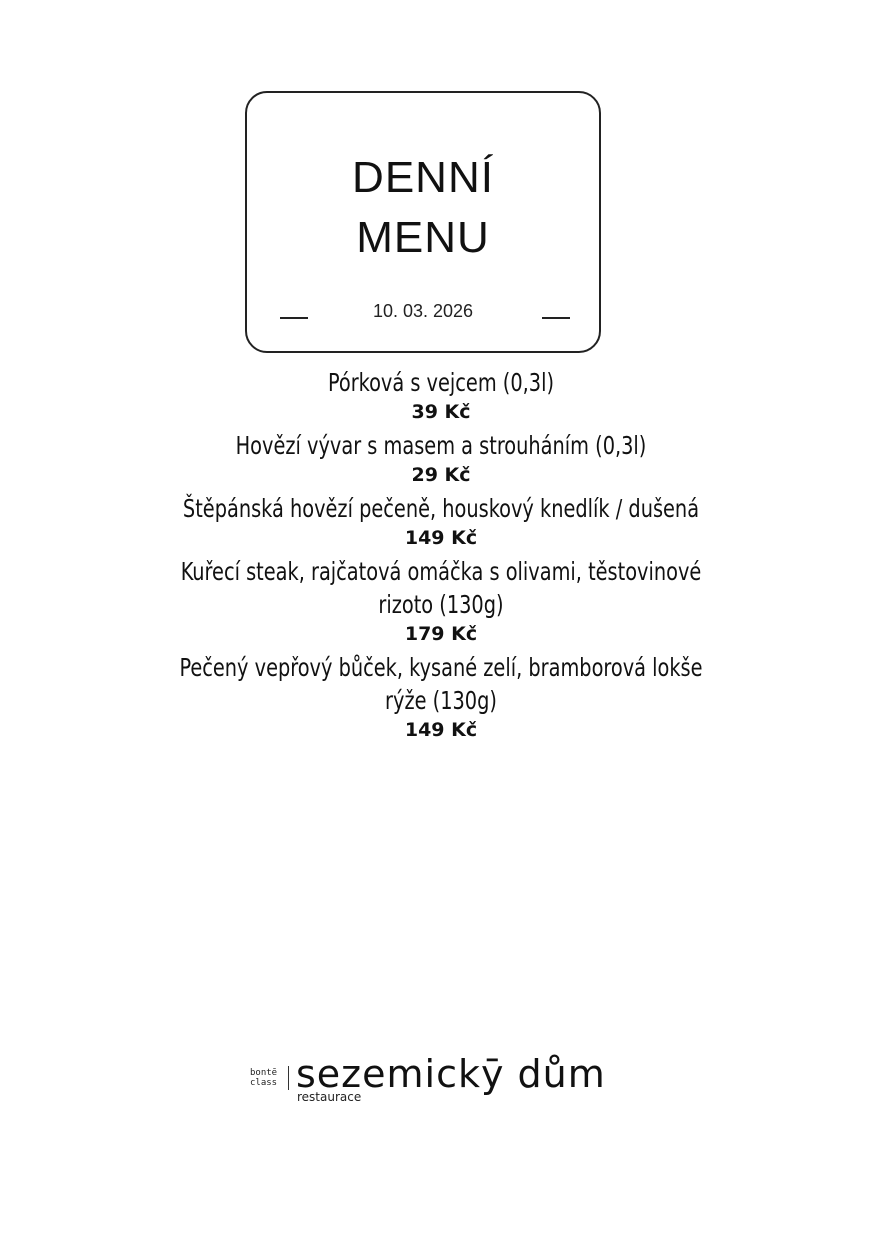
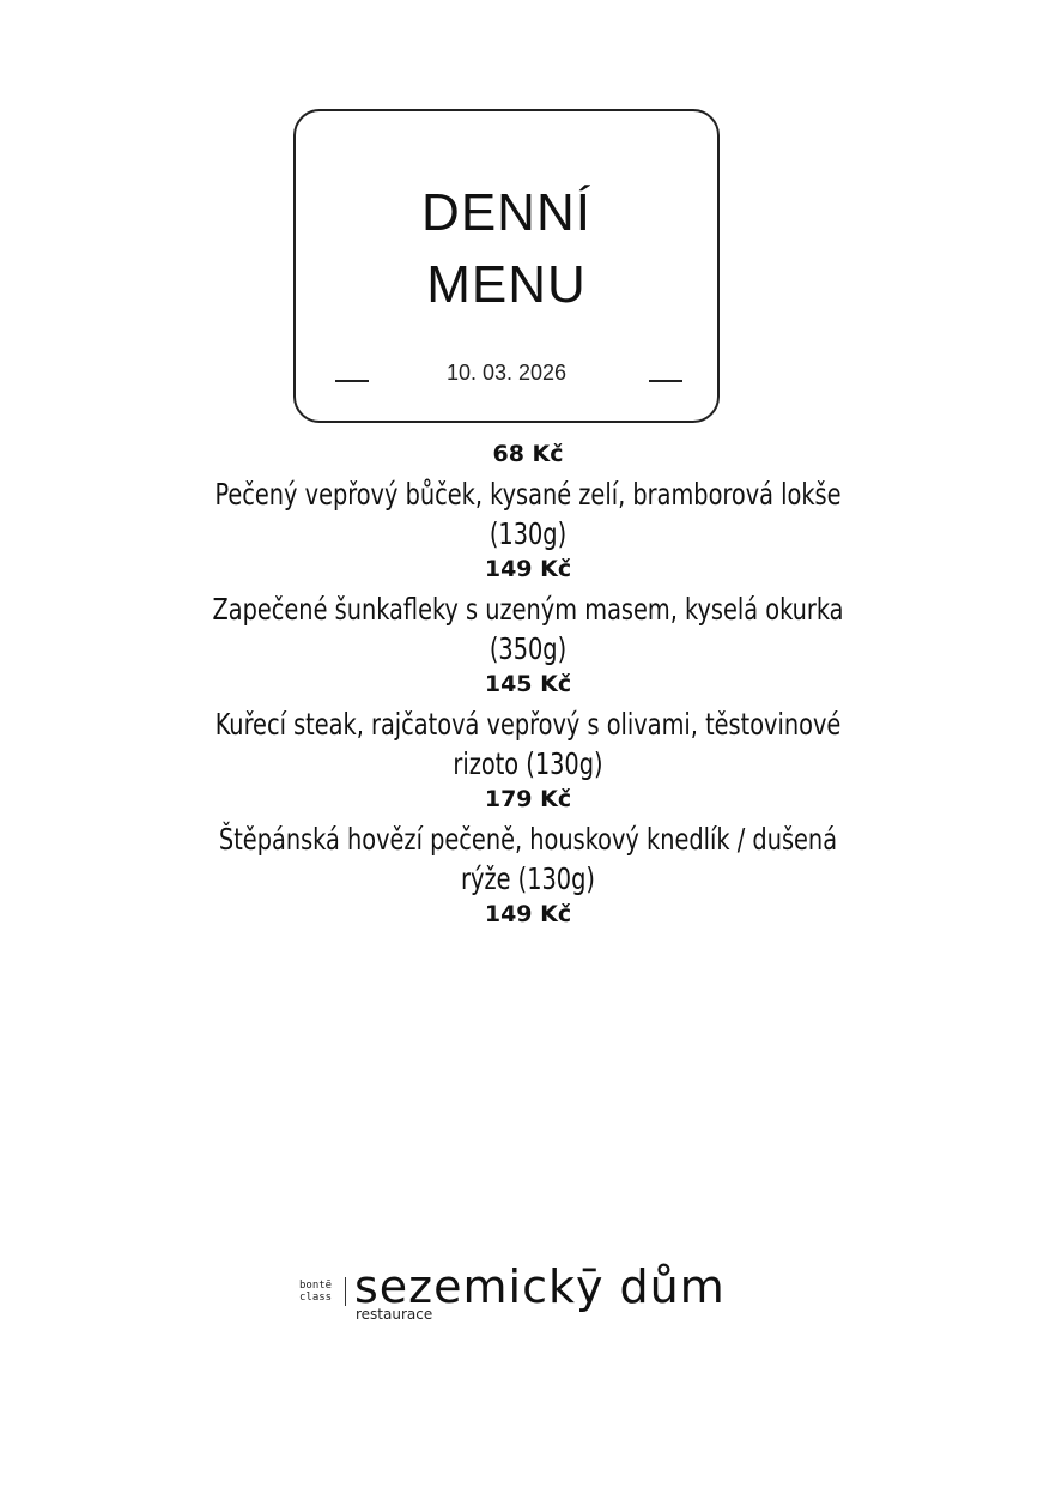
  DENNÍ
  MENU
  10. 03. 2026
- Pórková s vejcem (0,3l)
- 39 Kč
+ 68 Kč
- Hovězí vývar s masem a strouháním (0,3l)
- 29 Kč
- Štěpánská hovězí pečeně, houskový knedlík / dušená
+ Pečený vepřový bůček, kysané zelí, bramborová lokše
+ (130g)
  149 Kč
+ Zapečené šunkafleky s uzeným masem, kyselá okurka
+ (350g)
+ 145 Kč
- Kuřecí steak, rajčatová omáčka s olivami, těstovinové
+ Kuřecí steak, rajčatová vepřový s olivami, těstovinové
  rizoto (130g)
  179 Kč
- Pečený vepřový bůček, kysané zelí, bramborová lokše
+ Štěpánská hovězí pečeně, houskový knedlík / dušená
  rýže (130g)
  149 Kč
  bontē
  class
  sezemickȳ dům
  restaurace
